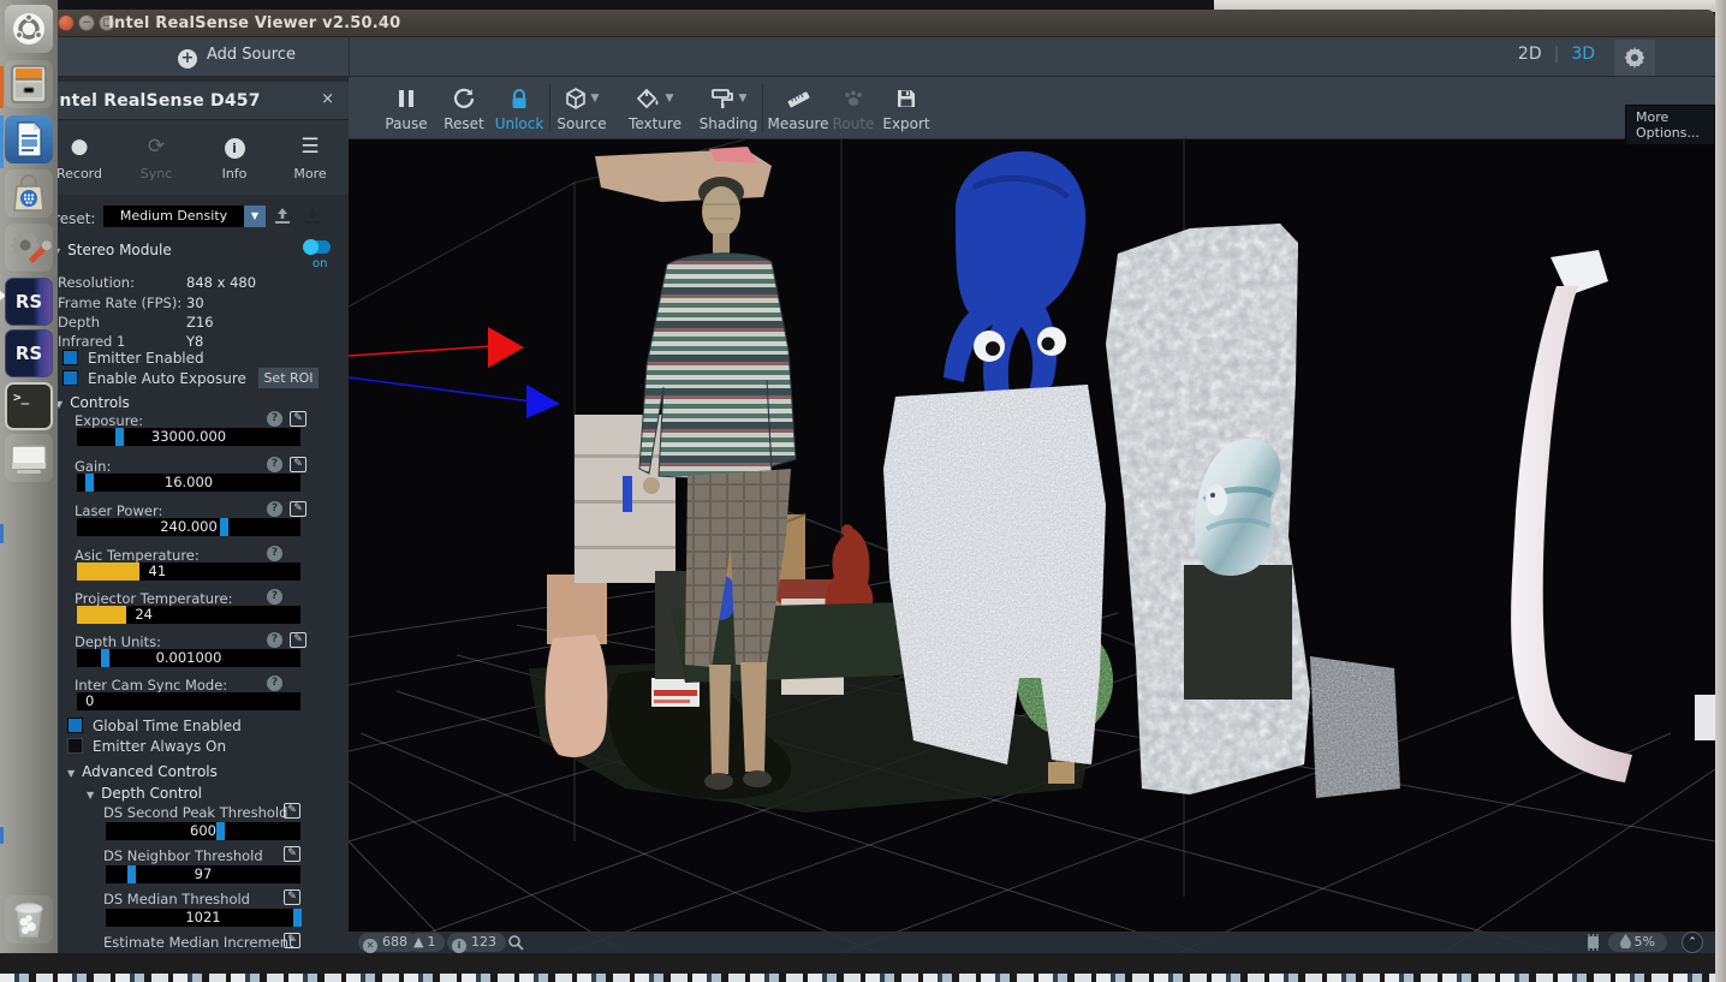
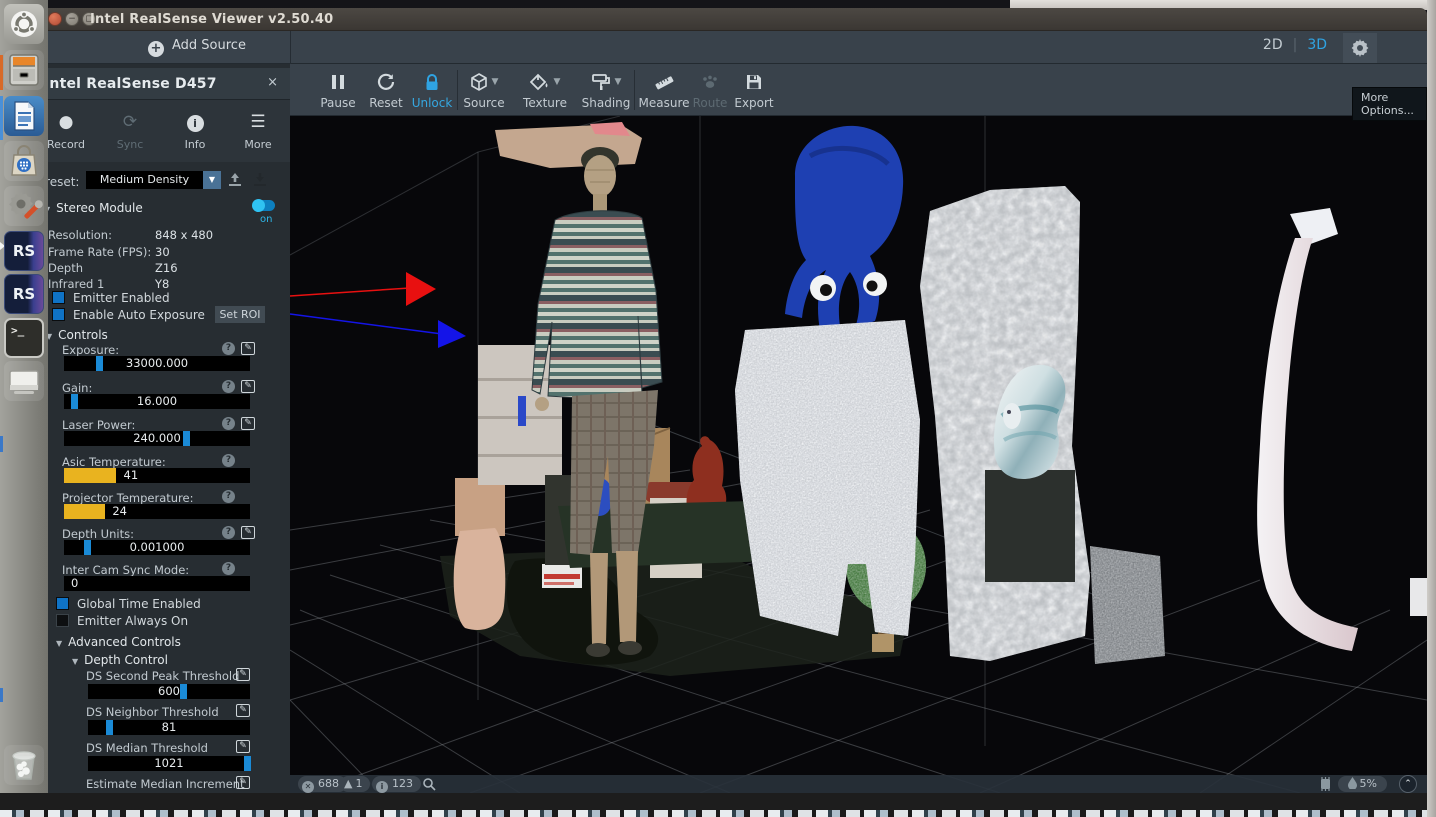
  −
  ◻
  Intel RealSense Viewer v2.50.40
  + Add Source
  2D 3D
  Pause
  Reset
  Unlock
  ▼
  Source
  ▼
  Texture
  ▼
  Shading
  Measure
  Route
  Export
  More Options...
  ntel RealSense D457
  ×
  ●
  Record
  ⟳
  Sync
  i
  Info
  ☰
  More
  eset:
  Medium Density
  ▼
  Stereo Module
  on
  Resolution:
  848 x 480
  Frame Rate (FPS):
  30
  Depth
  Z16
  Infrared 1
  Y8
  Emitter Enabled
  Enable Auto Exposure
  Set ROI
  ▼ Controls
  Exposure:
  ?
  ✎
  33000.000
  Gain:
  ?
  ✎
  16.000
  Laser Power:
  ?
  ✎
  240.000
  Asic Temperature:
  ?
  41
  Projector Temperature:
  ?
  24
  Depth Units:
  ?
  ✎
  0.001000
  Inter Cam Sync Mode:
  ?
  0
  Global Time Enabled
  Emitter Always On
  ▼ Advanced Controls
  ▼ Depth Control
  DS Second Peak Threshold
  ✎
  600
  DS Neighbor Threshold
  ✎
- 97
+ 81
  DS Median Threshold
  ✎
  1021
  Estimate Median Increment
  ✎
  ✕ 688
  ▲ 1
  i 123
  5%
  ⌃
  RS
  RS
  >_
